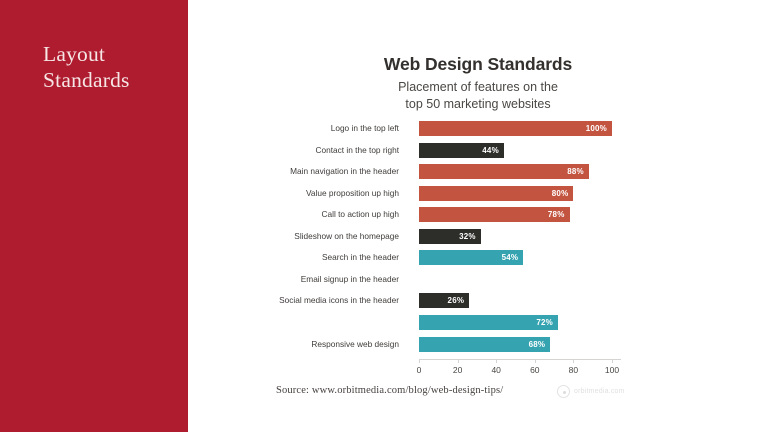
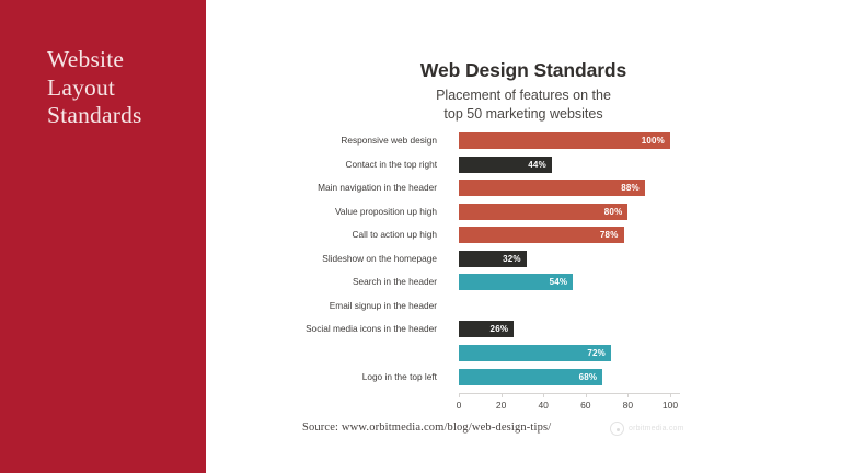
+ Website
  Layout
  Standards
  Web Design Standards
  Placement of features on the
  top 50 marketing websites
- Logo in the top left
+ Responsive web design
  100%
  Contact in the top right
  44%
  Main navigation in the header
  88%
  Value proposition up high
  80%
  Call to action up high
  78%
  Slideshow on the homepage
  32%
  Search in the header
  54%
  Email signup in the header
  Social media icons in the header
  26%
  72%
- Responsive web design
+ Logo in the top left
  68%
  0
  20
  40
  60
  80
  100
  Source: www.orbitmedia.com/blog/web-design-tips/
